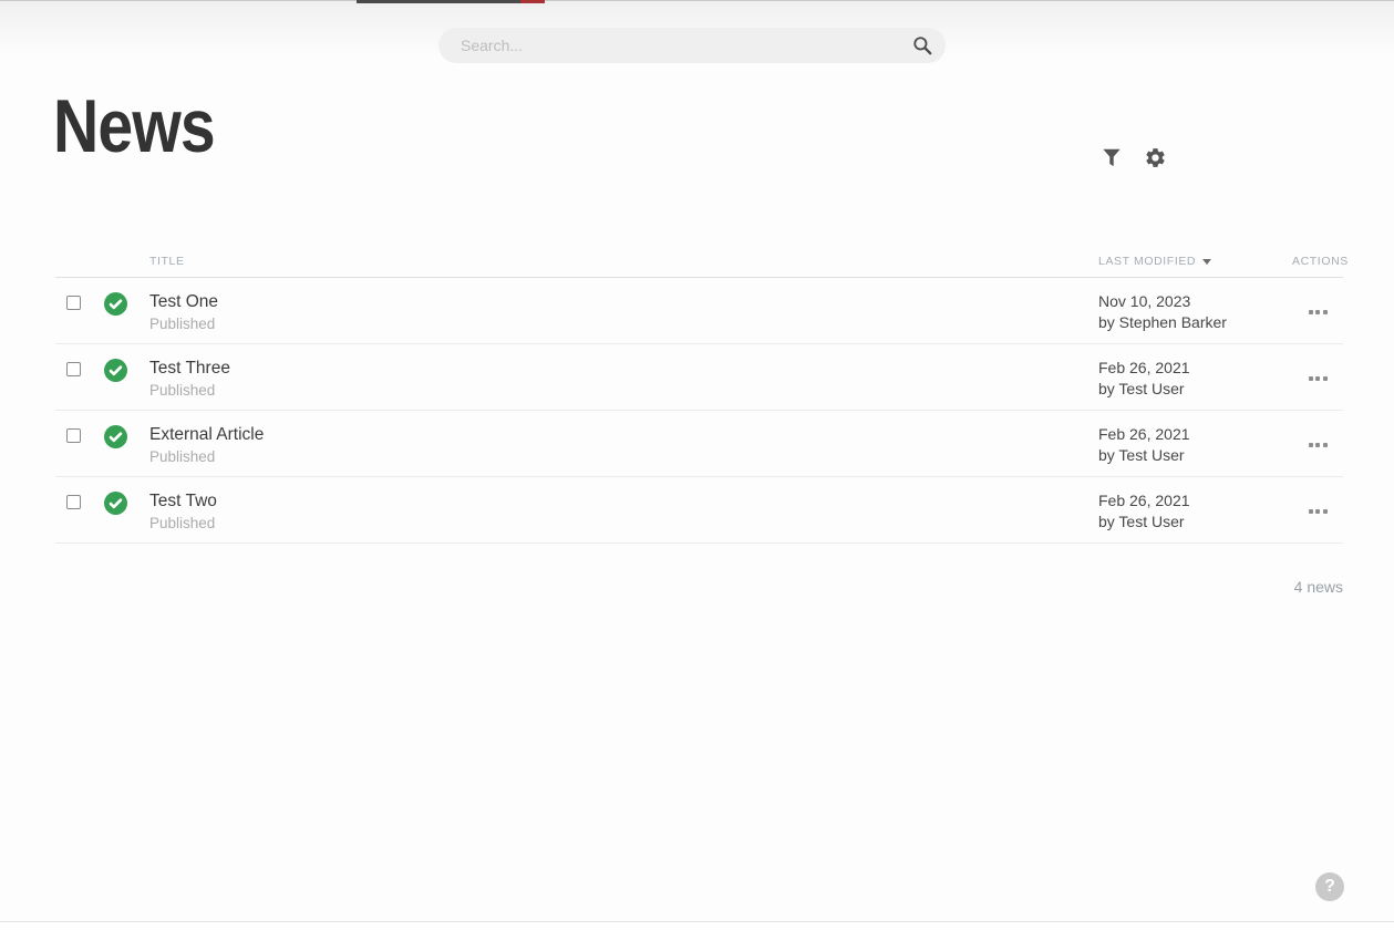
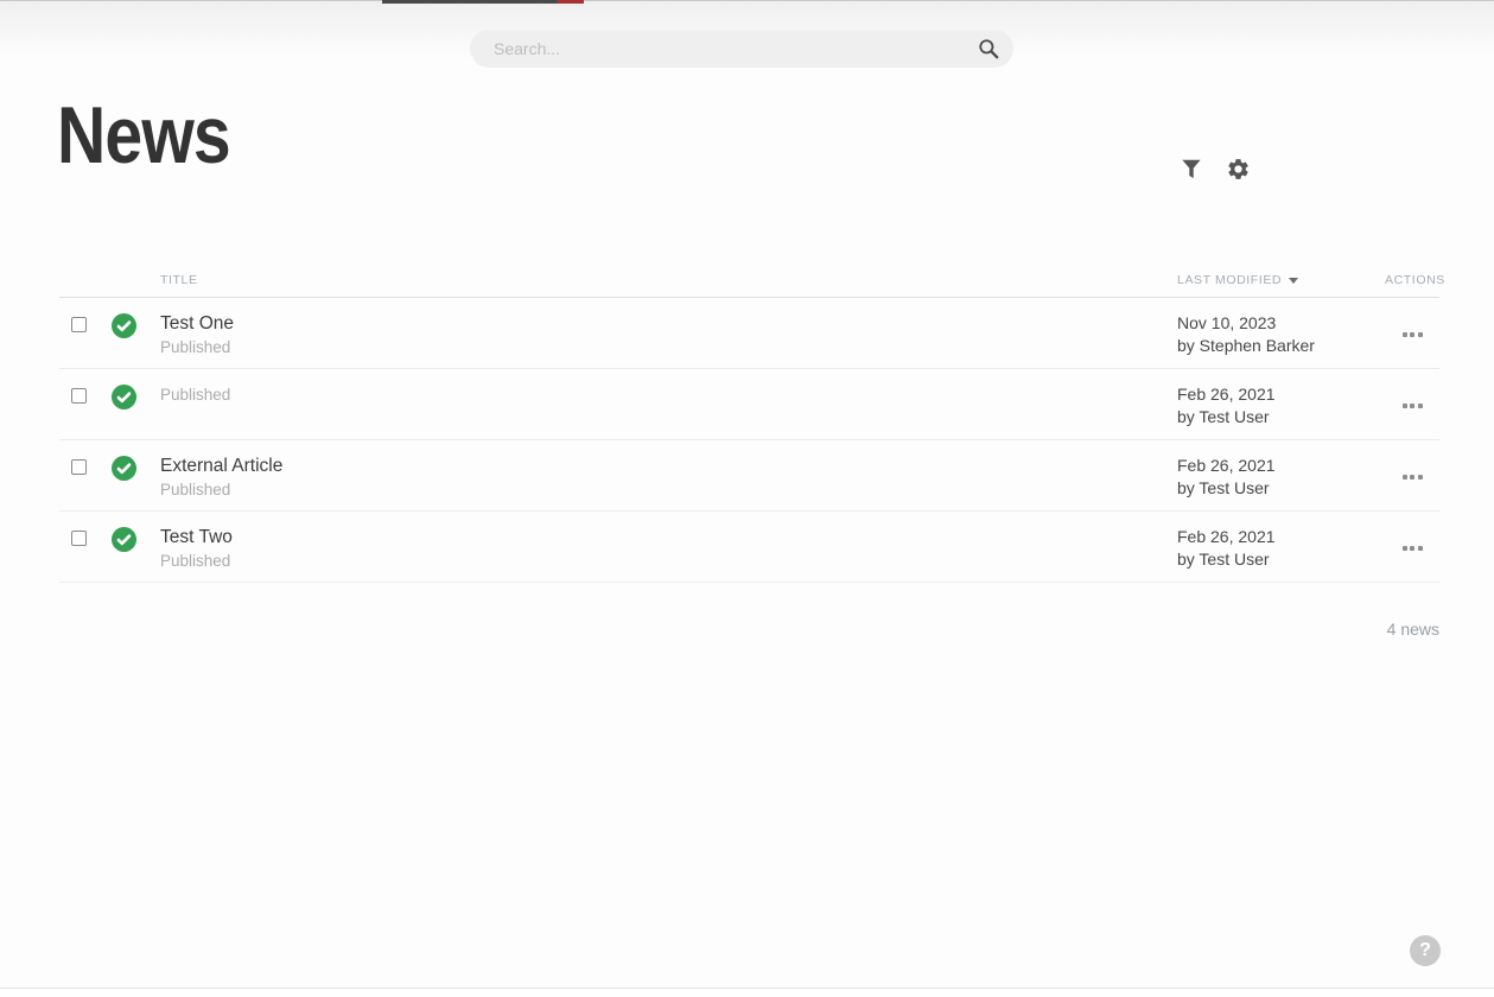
  Search...
  News
  TITLE
  LAST MODIFIED
  ACTIONS
  Test One
  Published
  Nov 10, 2023
  by Stephen Barker
- Test Three
  Published
  Feb 26, 2021
  by Test User
  External Article
  Published
  Feb 26, 2021
  by Test User
  Test Two
  Published
  Feb 26, 2021
  by Test User
  4 news
  ?
